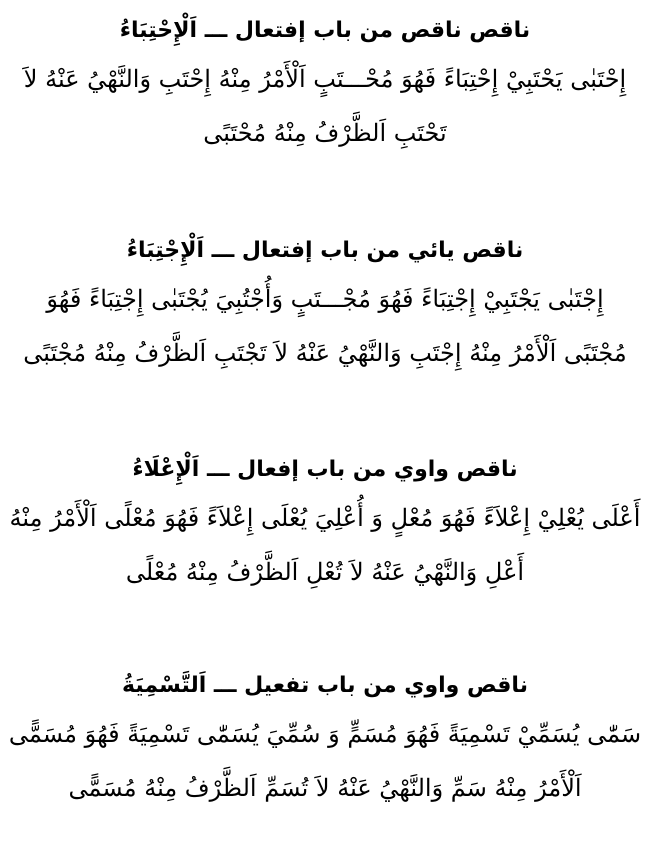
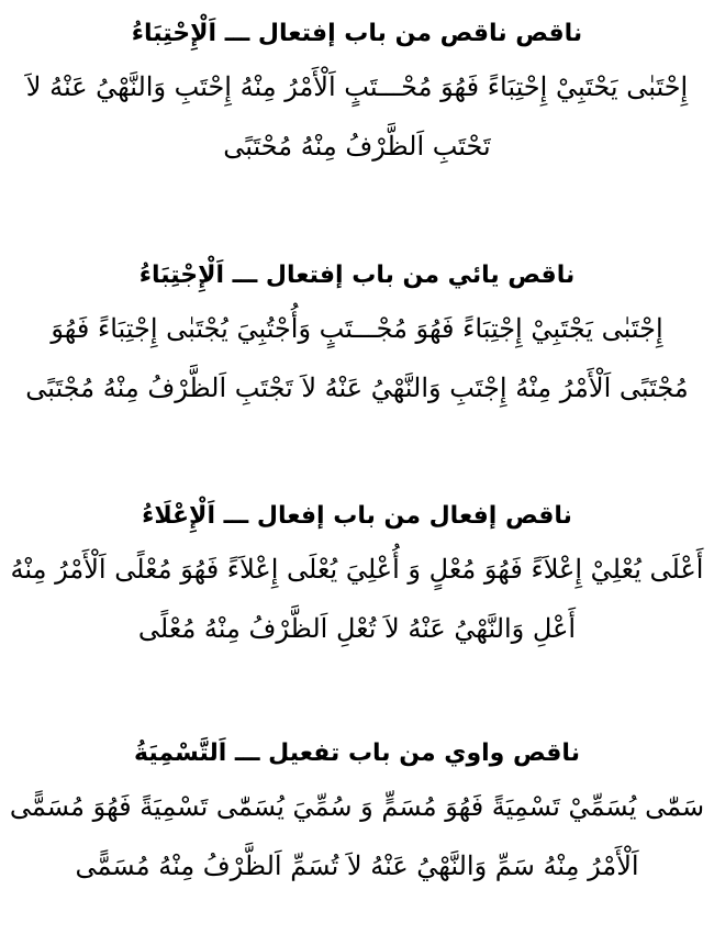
  ناقص ناقص من باب إفتعال ـــ اَلْإِحْتِبَاءُ
  إِحْتَبٰى يَحْتَبِيْ إِحْتِبَاءً فَهُوَ مُحْـــتَبٍ اَلْأَمْرُ مِنْهُ إِحْتَبِ وَالنَّهْيُ عَنْهُ لاَ
  تَحْتَبِ اَلظَّرْفُ مِنْهُ مُحْتَبًى
  ناقص يائي من باب إفتعال ـــ اَلْإِجْتِبَاءُ
  إِجْتَبٰى يَجْتَبِيْ إِجْتِبَاءً فَهُوَ مُجْـــتَبٍ وَأُجْتُبِيَ يُجْتَبٰى إِجْتِبَاءً فَهُوَ
  مُجْتَبًى اَلْأَمْرُ مِنْهُ إِجْتَبِ وَالنَّهْيُ عَنْهُ لاَ تَجْتَبِ اَلظَّرْفُ مِنْهُ مُجْتَبًى
- ناقص واوي من باب إفعال ـــ اَلْإِعْلَاءُ
+ ناقص إفعال من باب إفعال ـــ اَلْإِعْلَاءُ
  أَعْلَى يُعْلِيْ إِعْلاَءً فَهُوَ مُعْلٍ وَ أُعْلِيَ يُعْلَى إِعْلاَءً فَهُوَ مُعْلًى اَلْأَمْرُ مِنْهُ
  أَعْلِ وَالنَّهْيُ عَنْهُ لاَ تُعْلِ اَلظَّرْفُ مِنْهُ مُعْلًى
  ناقص واوي من باب تفعيل ـــ اَلتَّسْمِيَةُ
  سَمّٰى يُسَمِّيْ تَسْمِيَةً فَهُوَ مُسَمٍّ وَ سُمِّيَ يُسَمّٰى تَسْمِيَةً فَهُوَ مُسَمًّى
  اَلْأَمْرُ مِنْهُ سَمِّ وَالنَّهْيُ عَنْهُ لاَ تُسَمِّ اَلظَّرْفُ مِنْهُ مُسَمًّى
